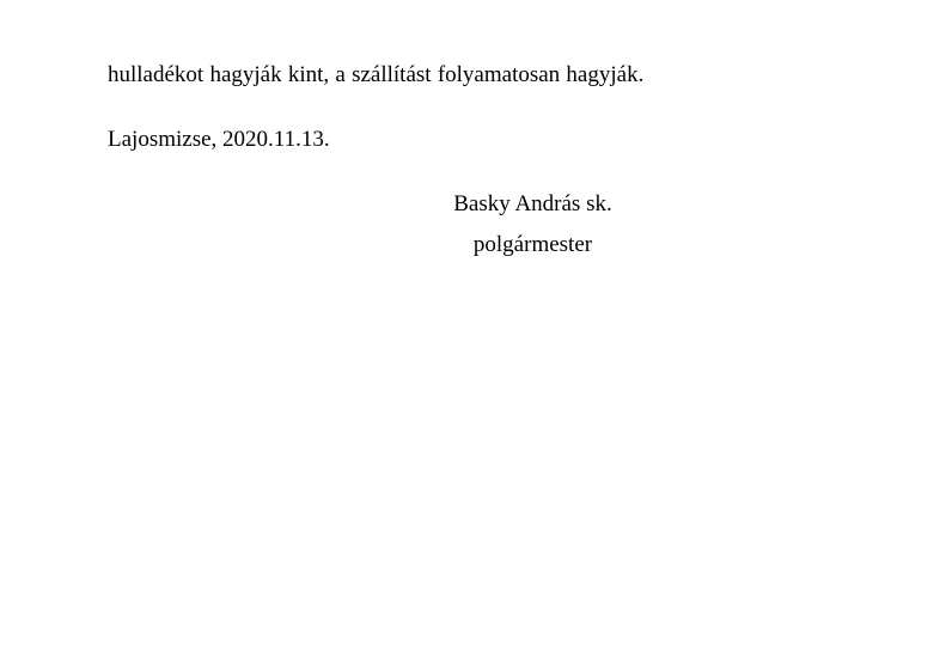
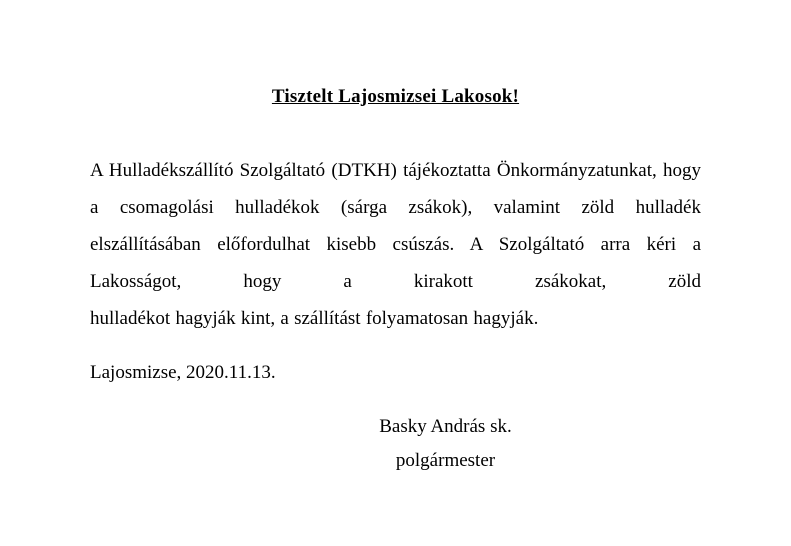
+ Tisztelt Lajosmizsei Lakosok!
+ A Hulladékszállító Szolgáltató (DTKH) tájékoztatta Önkormányzatunkat, hogy a csomagolási hulladékok (sárga zsákok), valamint zöld hulladék elszállításában előfordulhat kisebb csúszás. A Szolgáltató arra kéri a Lakosságot, hogy a kirakott zsákokat, zöld
  hulladékot hagyják kint, a szállítást folyamatosan hagyják.
  Lajosmizse, 2020.11.13.
  Basky András sk.
  polgármester
